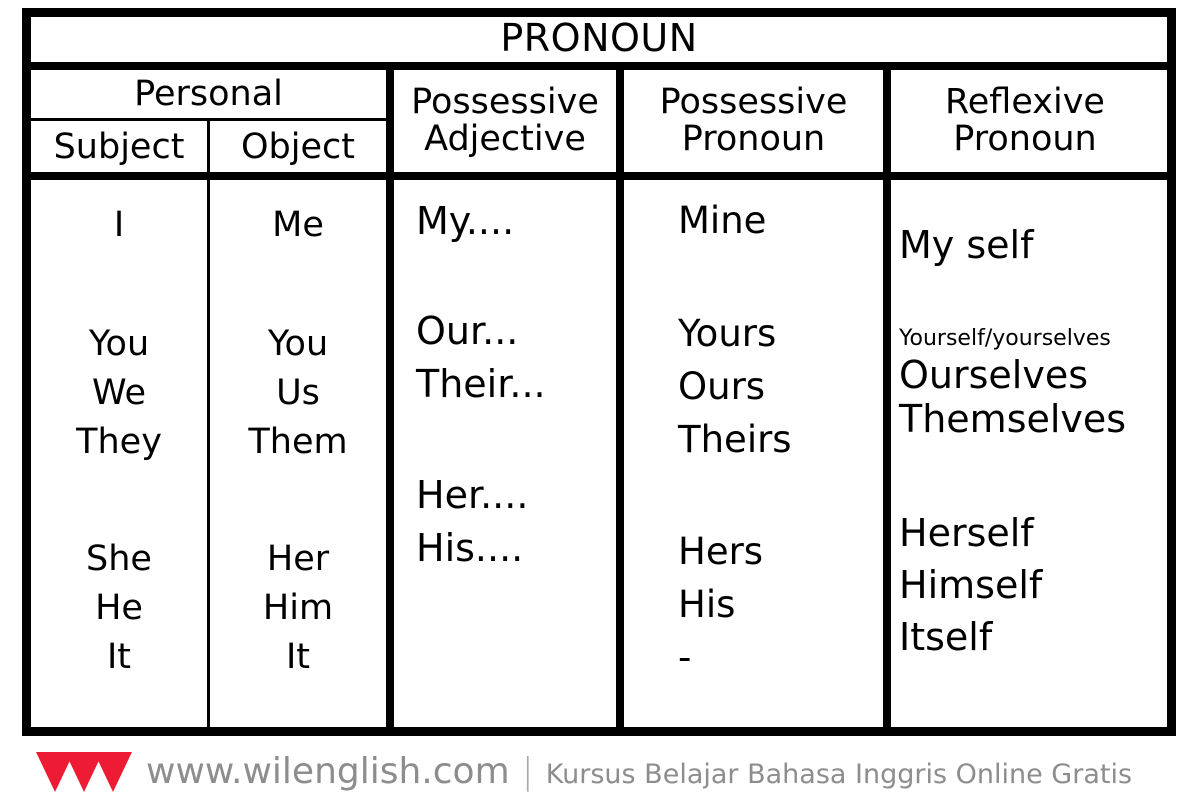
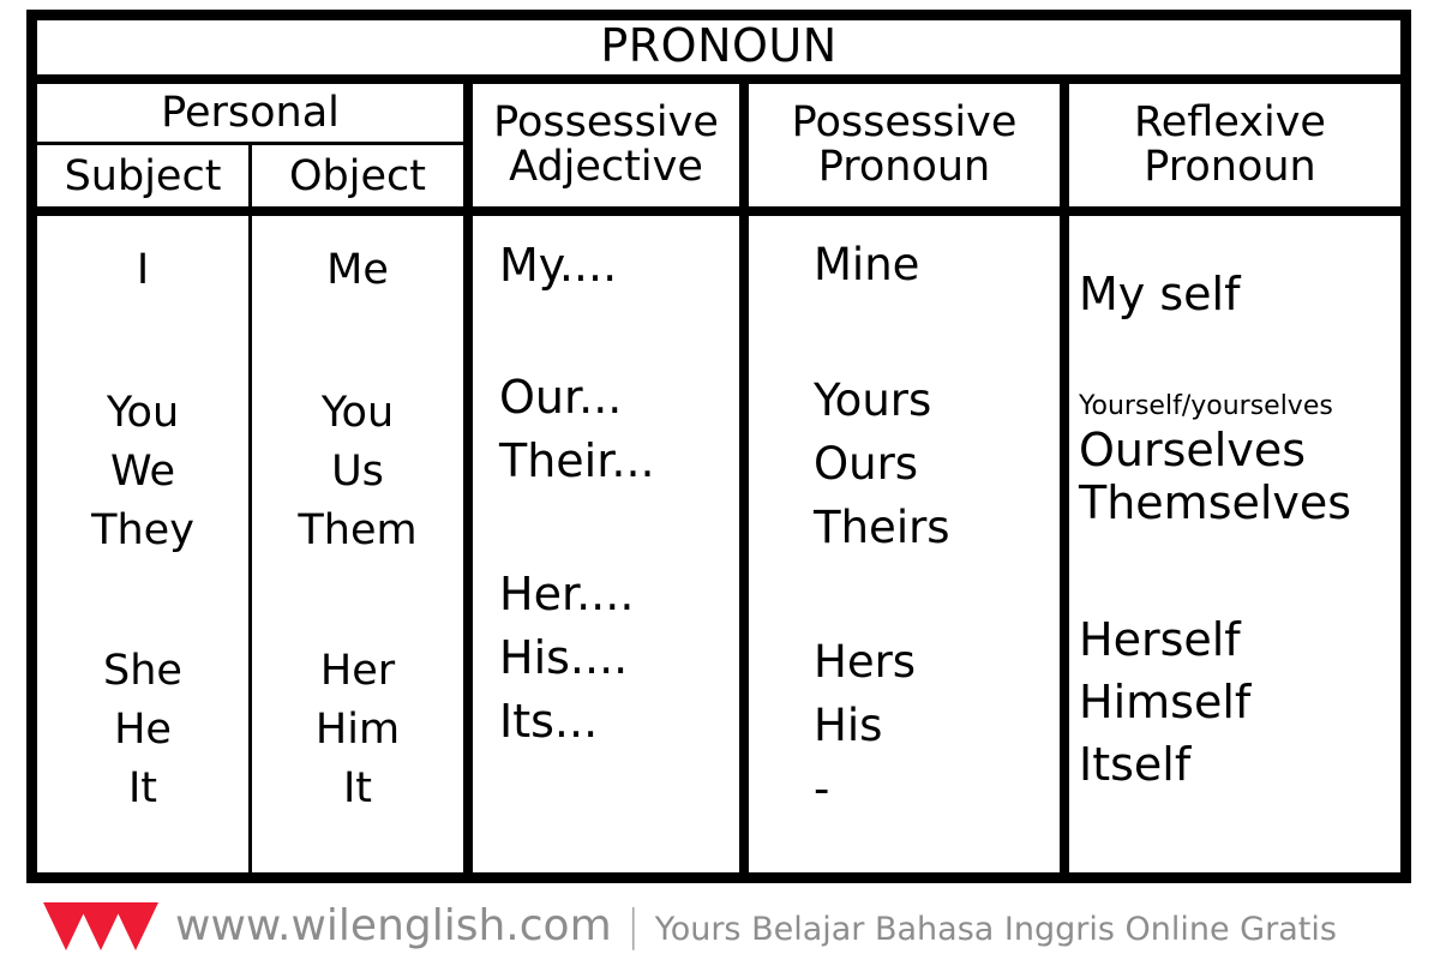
  PRONOUN
  Personal
  Subject
  Object
  Possessive
  Adjective
  Possessive
  Pronoun
  Reflexive
  Pronoun
  I
  You
  We
  They
  She
  He
  It
  Me
  You
  Us
  Them
  Her
  Him
  It
  My....
  Our...
  Their...
  Her....
  His....
+ Its...
  Mine
  Yours
  Ours
  Theirs
  Hers
  His
  -
  My self
  Yourself/yourselves
  Ourselves
  Themselves
  Herself
  Himself
  Itself
  www.wilenglish.com
  |
- Kursus Belajar Bahasa Inggris Online Gratis
+ Yours Belajar Bahasa Inggris Online Gratis
